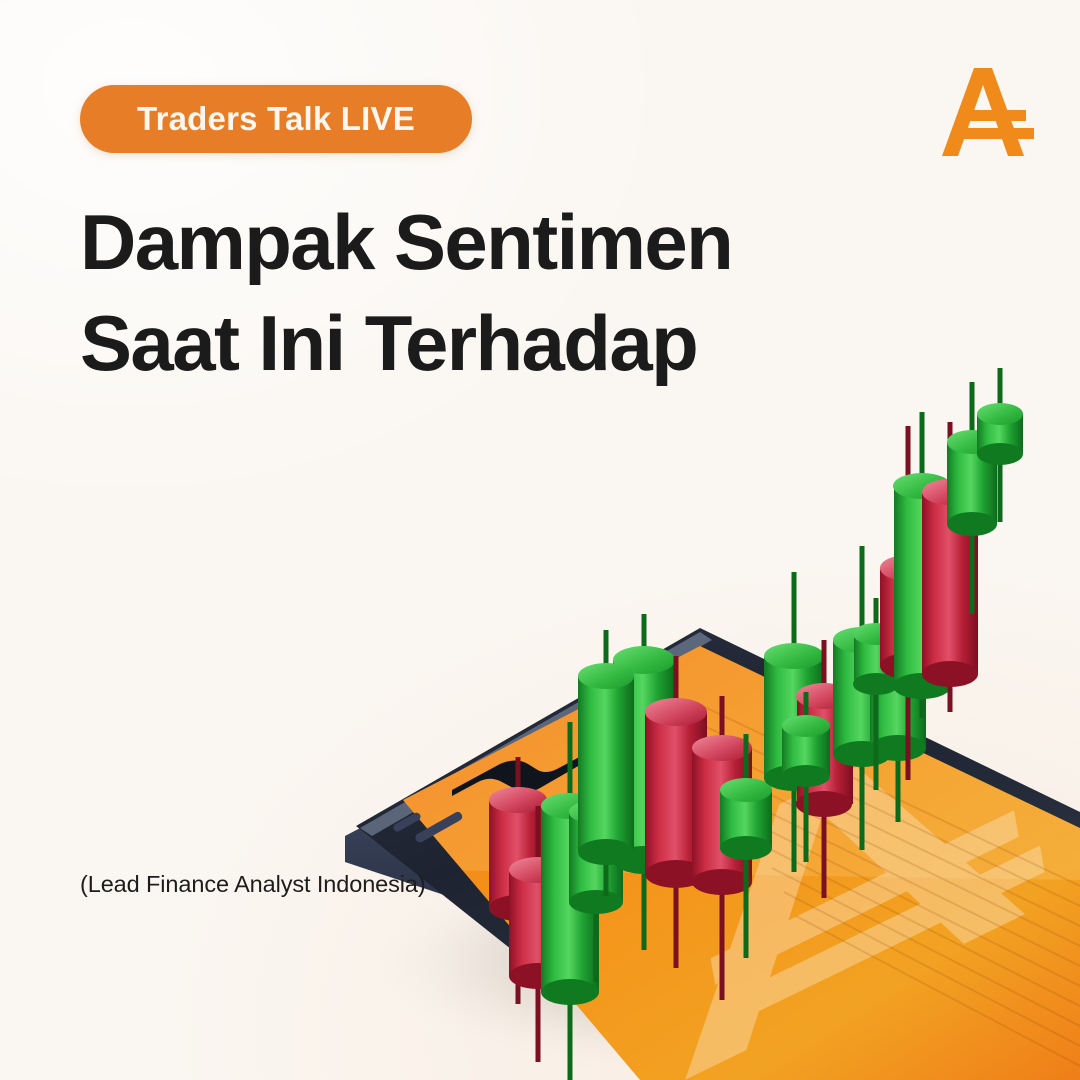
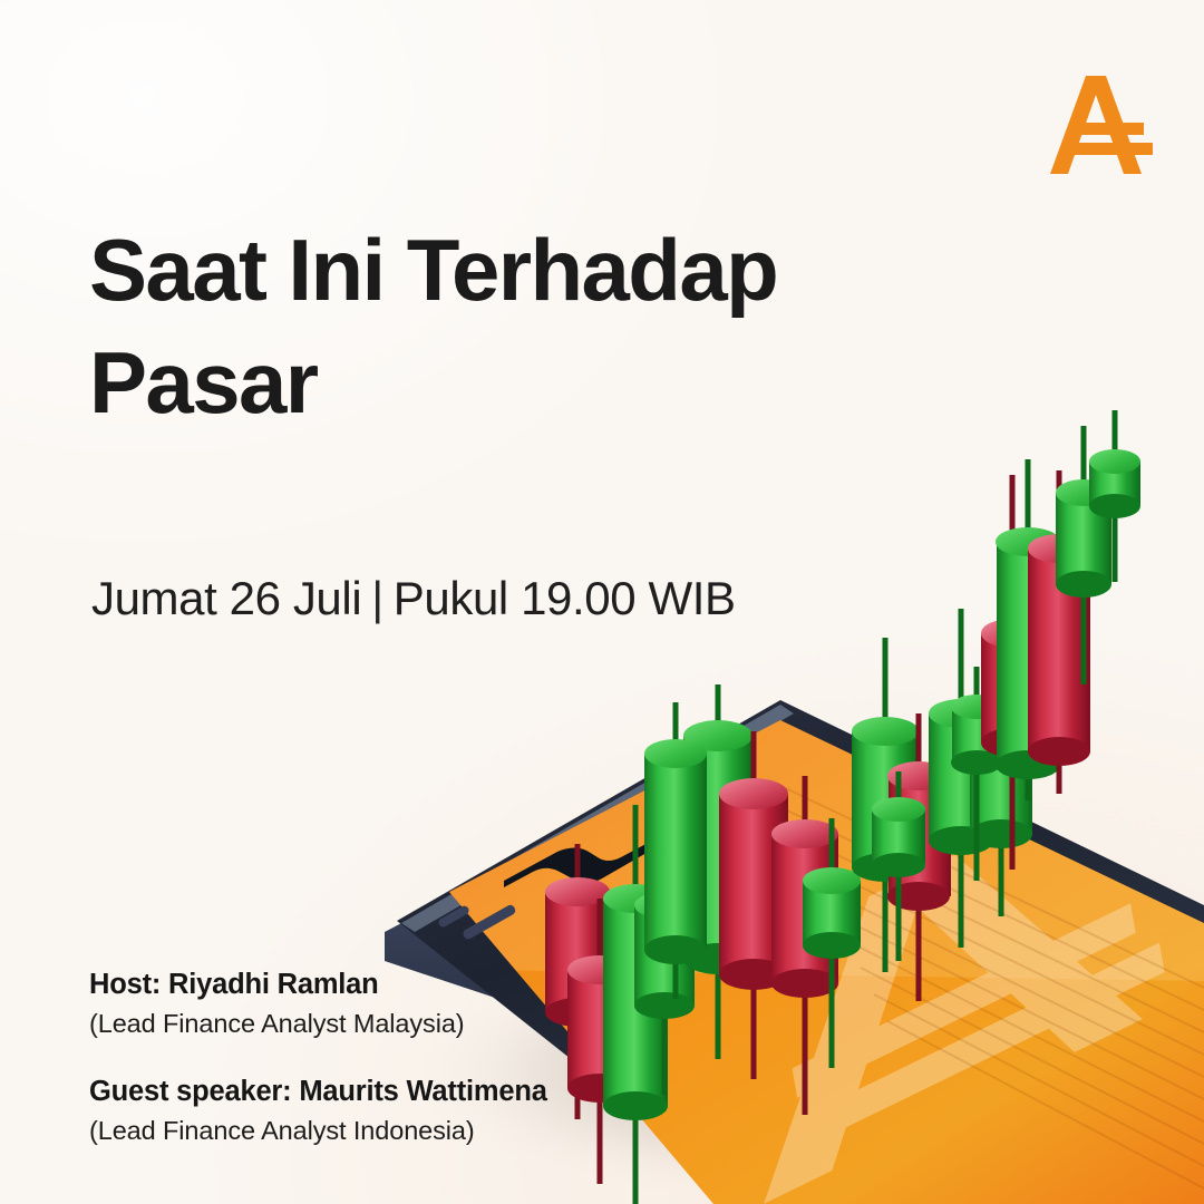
- Traders Talk LIVE
- Dampak Sentimen
  Saat Ini Terhadap
+ Pasar
+ Jumat 26 Juli | Pukul 19.00 WIB
+ Host: Riyadhi Ramlan
+ (Lead Finance Analyst Malaysia)
+ Guest speaker: Maurits Wattimena
  (Lead Finance Analyst Indonesia)
